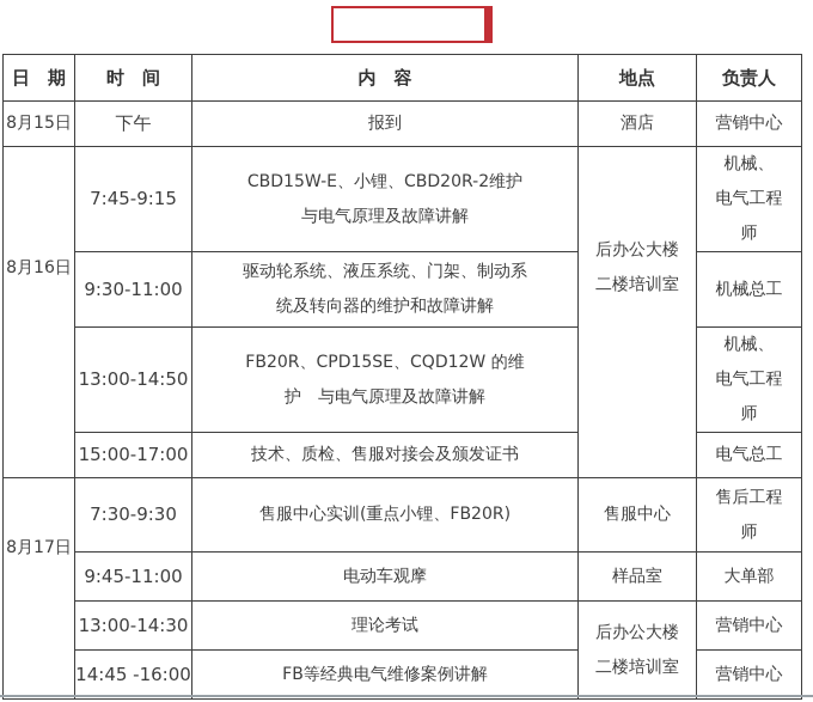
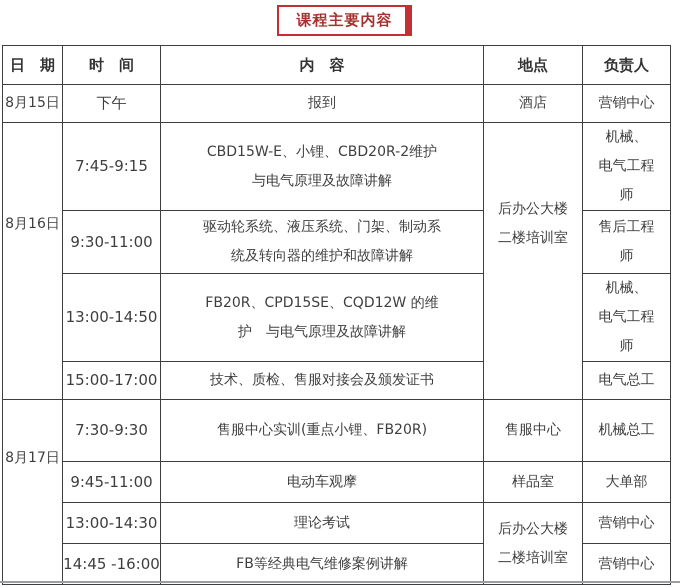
+ 课程主要内容
  日 期	时 间	内 容	地点	负责人
  8月15日	下午	报到	酒店	营销中心
  8月16日	7:45-9:15	CBD15W-E、小锂、CBD20R-2维护 与电气原理及故障讲解	后办公大楼 二楼培训室	机械、 电气工程 师
- 9:30-11:00	驱动轮系统、液压系统、门架、制动系 统及转向器的维护和故障讲解	机械总工
+ 9:30-11:00	驱动轮系统、液压系统、门架、制动系 统及转向器的维护和故障讲解	售后工程 师
  13:00-14:50	FB20R、CPD15SE、CQD12W 的维 护 与电气原理及故障讲解	机械、 电气工程 师
  15:00-17:00	技术、质检、售服对接会及颁发证书	电气总工
- 8月17日	7:30-9:30	售服中心实训(重点小锂、FB20R)	售服中心	售后工程 师
+ 8月17日	7:30-9:30	售服中心实训(重点小锂、FB20R)	售服中心	机械总工
  9:45-11:00	电动车观摩	样品室	大单部
  13:00-14:30	理论考试	后办公大楼 二楼培训室	营销中心
  14:45 -16:00	FB等经典电气维修案例讲解	营销中心
